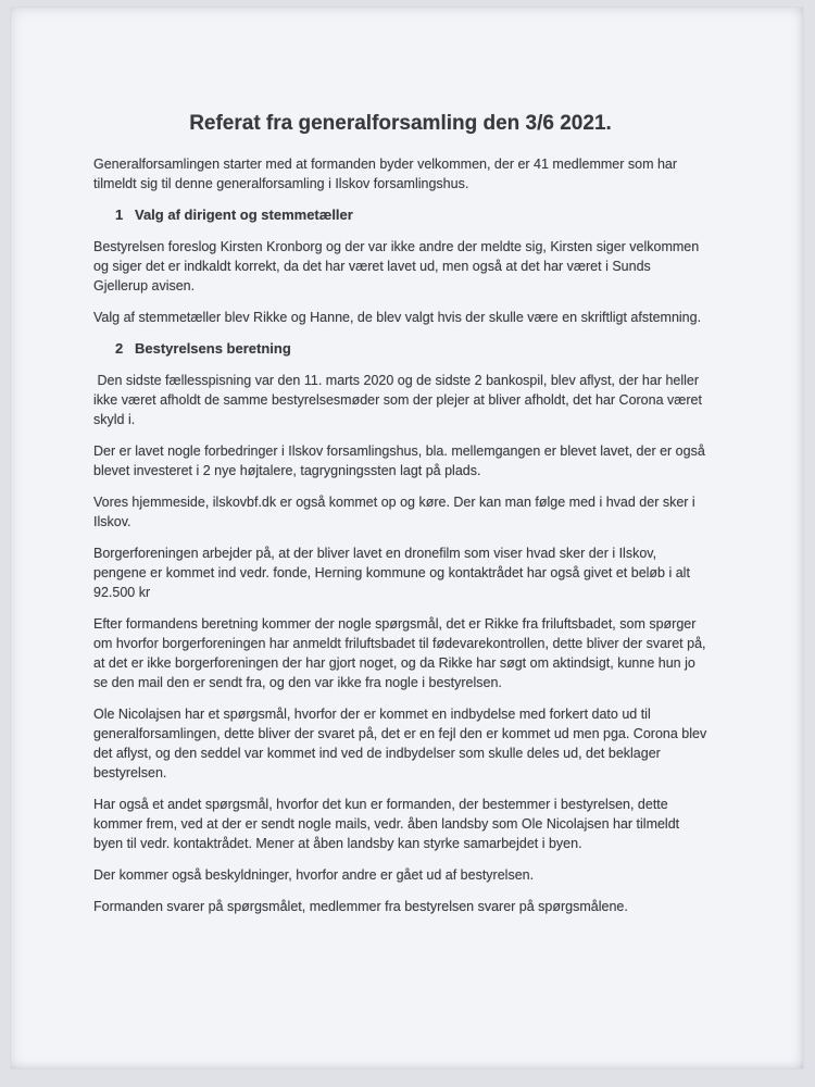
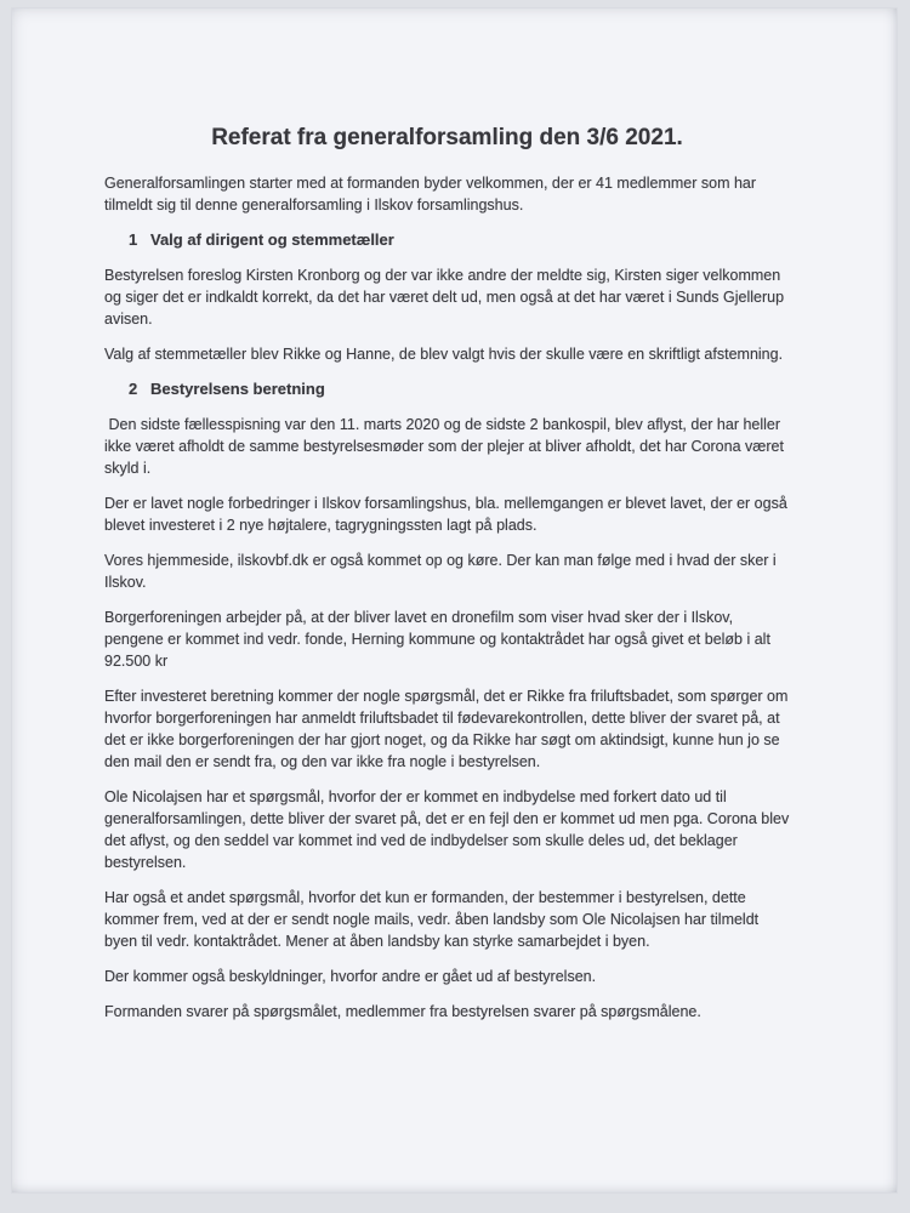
  Referat fra generalforsamling den 3/6 2021.
  Generalforsamlingen starter med at formanden byder velkommen, der er 41 medlemmer som har tilmeldt sig til denne generalforsamling i Ilskov forsamlingshus.
  1 Valg af dirigent og stemmetæller
- Bestyrelsen foreslog Kirsten Kronborg og der var ikke andre der meldte sig, Kirsten siger velkommen og siger det er indkaldt korrekt, da det har været lavet ud, men også at det har været i Sunds Gjellerup avisen.
+ Bestyrelsen foreslog Kirsten Kronborg og der var ikke andre der meldte sig, Kirsten siger velkommen og siger det er indkaldt korrekt, da det har været delt ud, men også at det har været i Sunds Gjellerup avisen.
  Valg af stemmetæller blev Rikke og Hanne, de blev valgt hvis der skulle være en skriftligt afstemning.
  2 Bestyrelsens beretning
  Den sidste fællesspisning var den 11. marts 2020 og de sidste 2 bankospil, blev aflyst, der har heller ikke været afholdt de samme bestyrelsesmøder som der plejer at bliver afholdt, det har Corona været skyld i.
  Der er lavet nogle forbedringer i Ilskov forsamlingshus, bla. mellemgangen er blevet lavet, der er også blevet investeret i 2 nye højtalere, tagrygningssten lagt på plads.
  Vores hjemmeside, ilskovbf.dk er også kommet op og køre. Der kan man følge med i hvad der sker i Ilskov.
  Borgerforeningen arbejder på, at der bliver lavet en dronefilm som viser hvad sker der i Ilskov, pengene er kommet ind vedr. fonde, Herning kommune og kontaktrådet har også givet et beløb i alt 92.500 kr
- Efter formandens beretning kommer der nogle spørgsmål, det er Rikke fra friluftsbadet, som spørger om hvorfor borgerforeningen har anmeldt friluftsbadet til fødevarekontrollen, dette bliver der svaret på, at det er ikke borgerforeningen der har gjort noget, og da Rikke har søgt om aktindsigt, kunne hun jo se den mail den er sendt fra, og den var ikke fra nogle i bestyrelsen.
+ Efter investeret beretning kommer der nogle spørgsmål, det er Rikke fra friluftsbadet, som spørger om hvorfor borgerforeningen har anmeldt friluftsbadet til fødevarekontrollen, dette bliver der svaret på, at det er ikke borgerforeningen der har gjort noget, og da Rikke har søgt om aktindsigt, kunne hun jo se den mail den er sendt fra, og den var ikke fra nogle i bestyrelsen.
  Ole Nicolajsen har et spørgsmål, hvorfor der er kommet en indbydelse med forkert dato ud til generalforsamlingen, dette bliver der svaret på, det er en fejl den er kommet ud men pga. Corona blev det aflyst, og den seddel var kommet ind ved de indbydelser som skulle deles ud, det beklager bestyrelsen.
  Har også et andet spørgsmål, hvorfor det kun er formanden, der bestemmer i bestyrelsen, dette kommer frem, ved at der er sendt nogle mails, vedr. åben landsby som Ole Nicolajsen har tilmeldt byen til vedr. kontaktrådet. Mener at åben landsby kan styrke samarbejdet i byen.
  Der kommer også beskyldninger, hvorfor andre er gået ud af bestyrelsen.
  Formanden svarer på spørgsmålet, medlemmer fra bestyrelsen svarer på spørgsmålene.
